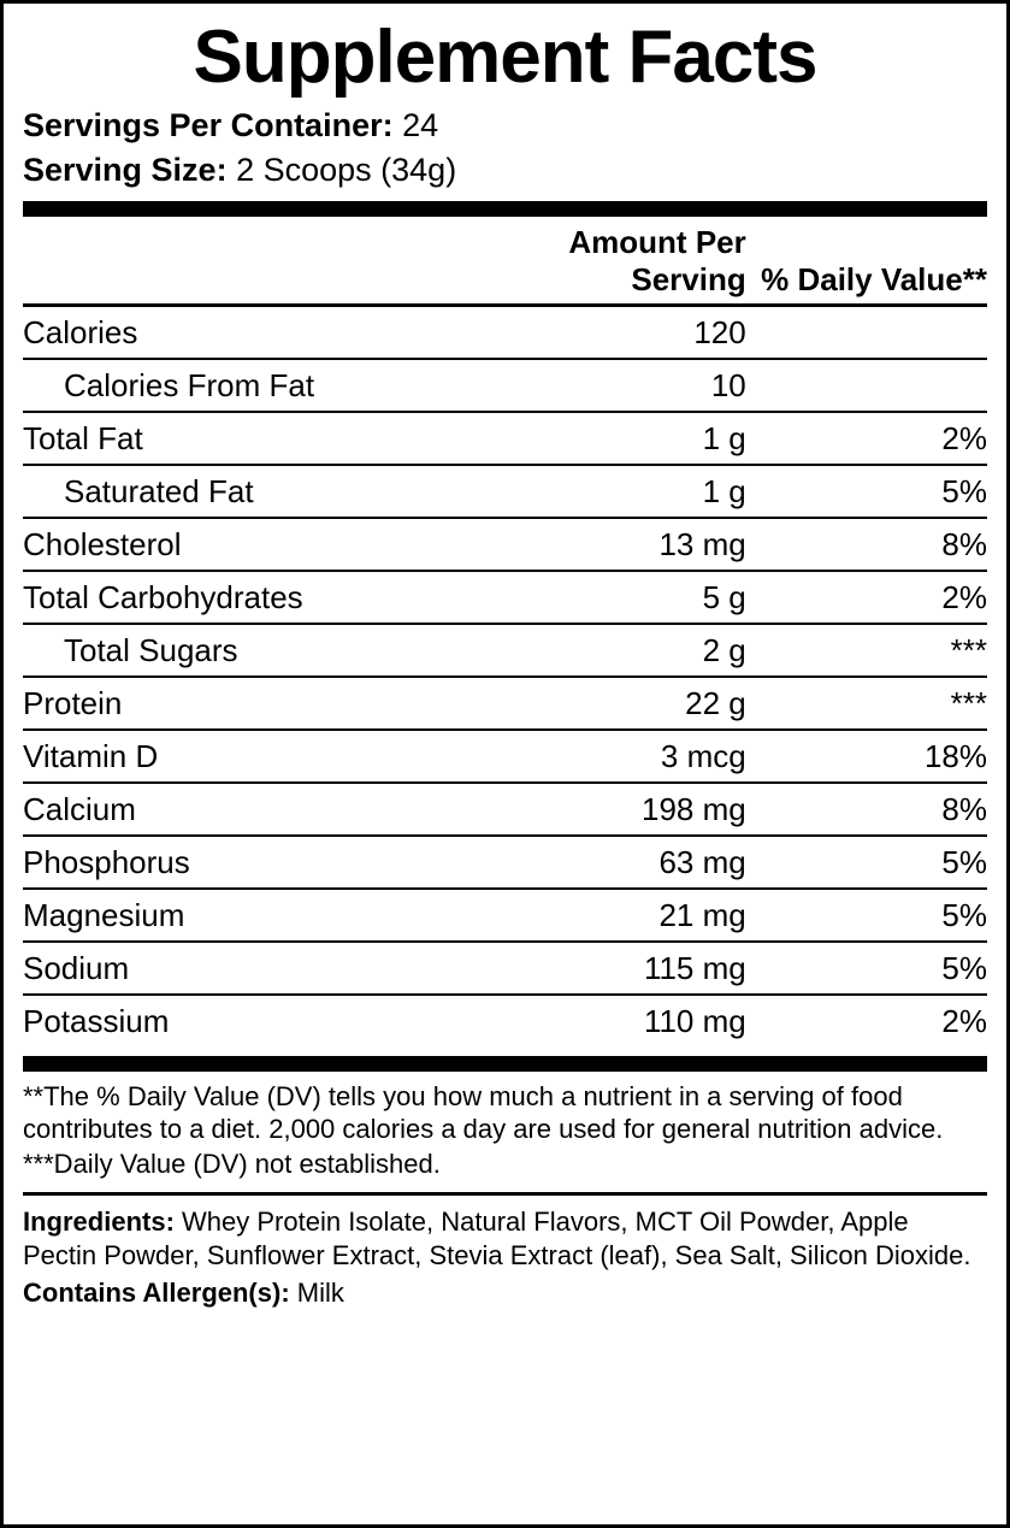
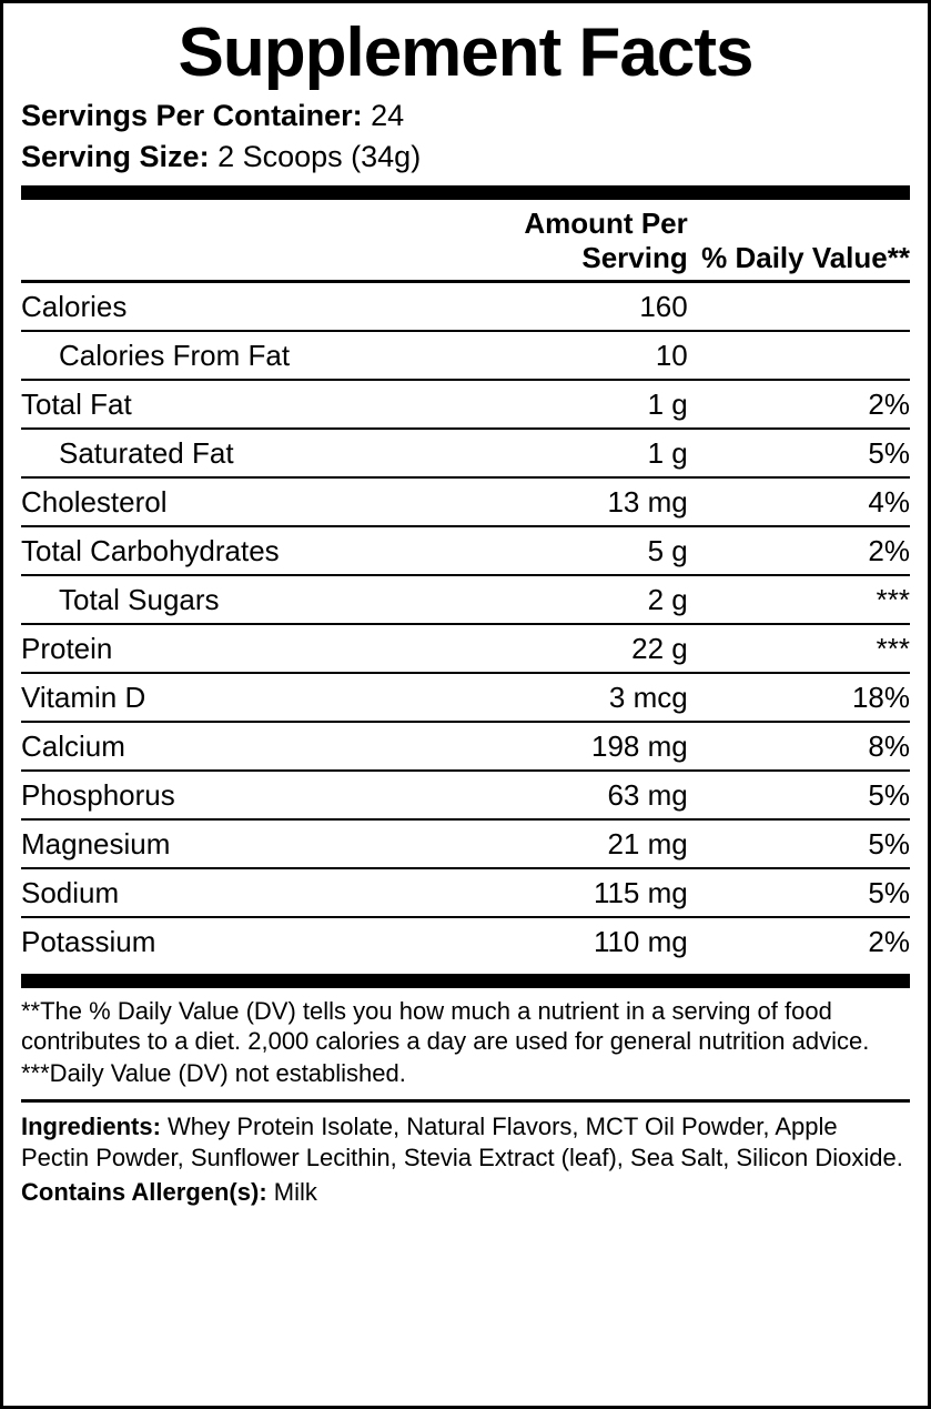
  Supplement Facts
  Servings Per Container: 24
  Serving Size: 2 Scoops (34g)
  	Amount Per Serving	% Daily Value**
- Calories	120
+ Calories	160
  Calories From Fat	10
  Total Fat	1 g	2%
  Saturated Fat	1 g	5%
- Cholesterol	13 mg	8%
+ Cholesterol	13 mg	4%
  Total Carbohydrates	5 g	2%
  Total Sugars	2 g	***
  Protein	22 g	***
  Vitamin D	3 mcg	18%
  Calcium	198 mg	8%
  Phosphorus	63 mg	5%
  Magnesium	21 mg	5%
  Sodium	115 mg	5%
  Potassium	110 mg	2%
  **The % Daily Value (DV) tells you how much a nutrient in a serving of food contributes to a diet. 2,000 calories a day are used for general nutrition advice.
  ***Daily Value (DV) not established.
- Ingredients: Whey Protein Isolate, Natural Flavors, MCT Oil Powder, Apple Pectin Powder, Sunflower Extract, Stevia Extract (leaf), Sea Salt, Silicon Dioxide.
+ Ingredients: Whey Protein Isolate, Natural Flavors, MCT Oil Powder, Apple Pectin Powder, Sunflower Lecithin, Stevia Extract (leaf), Sea Salt, Silicon Dioxide.
  Contains Allergen(s): Milk
